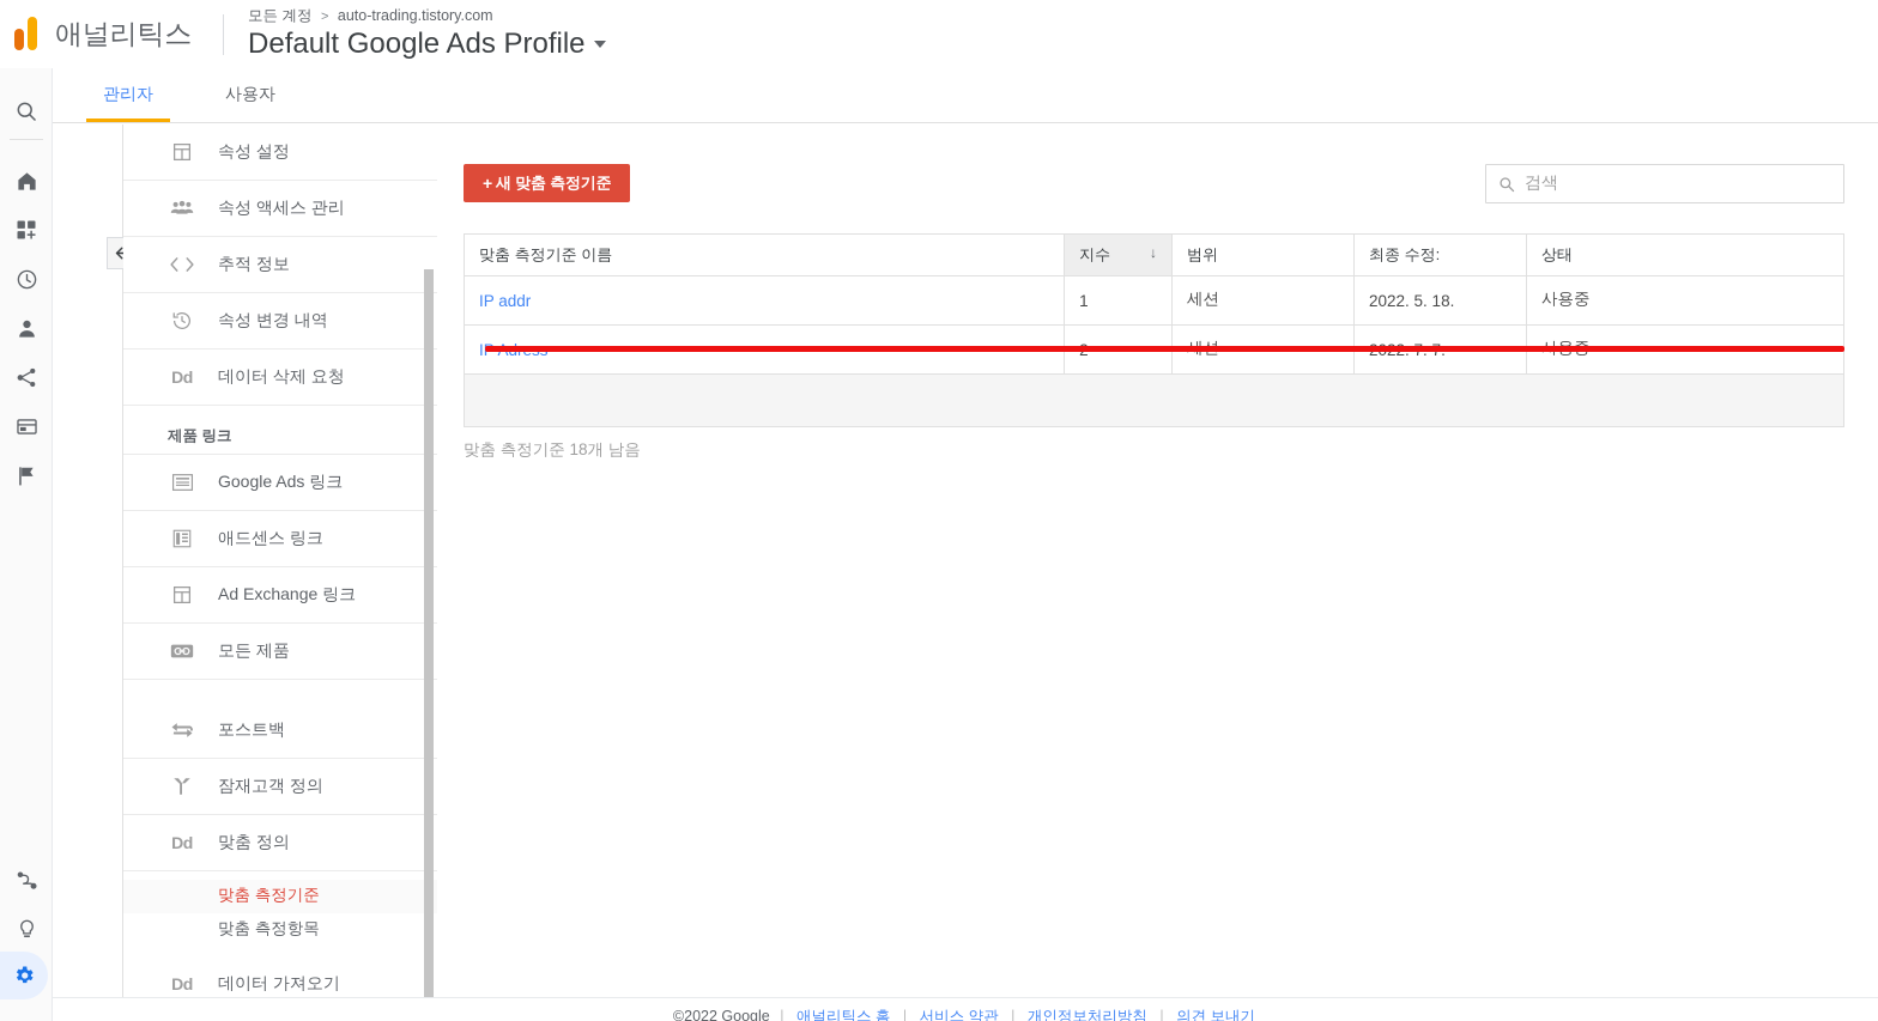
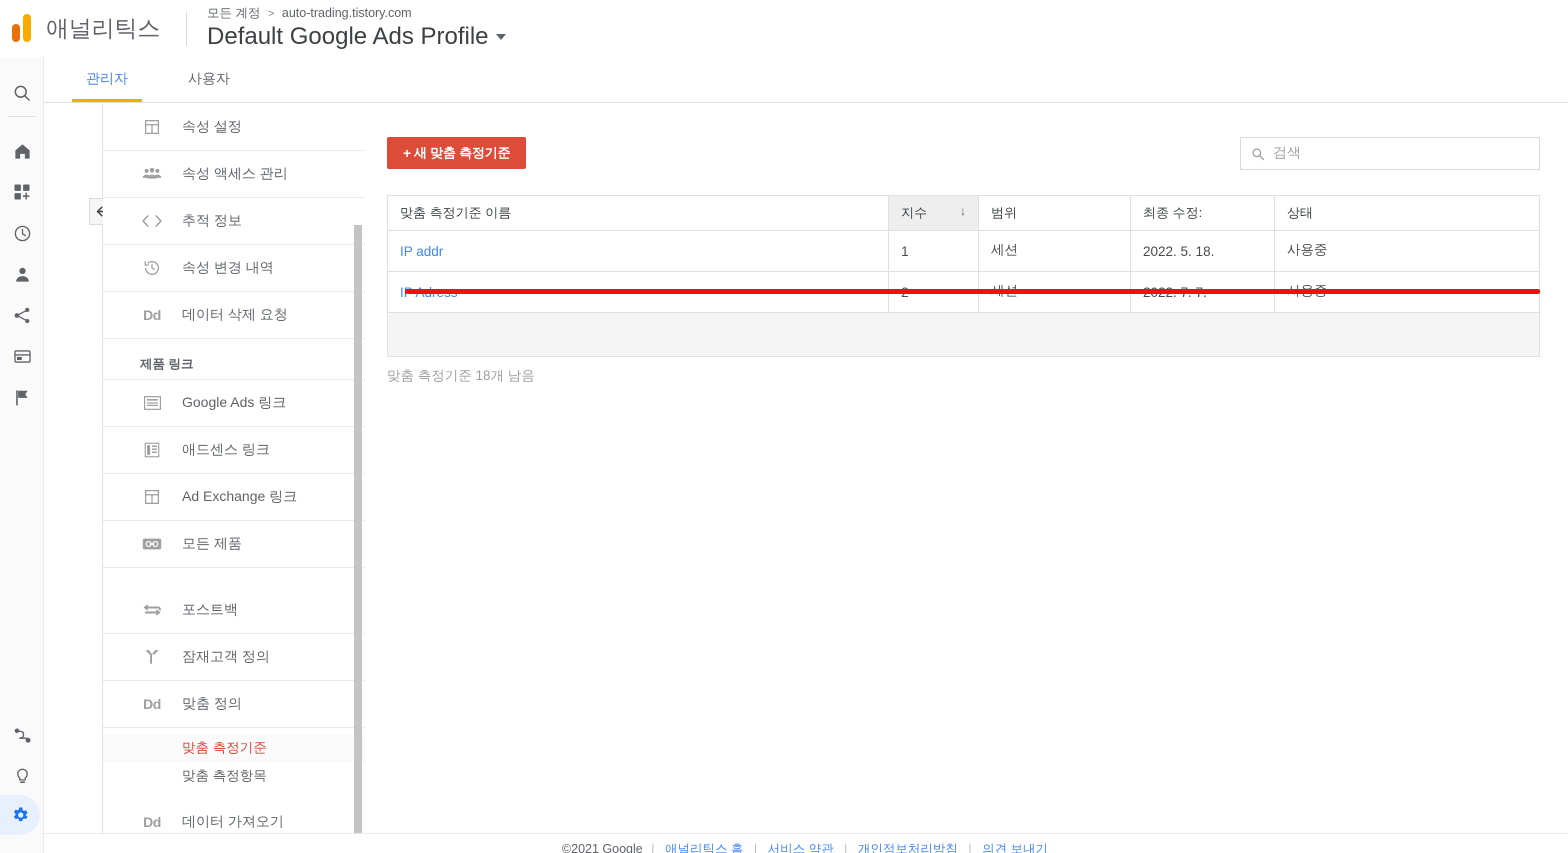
  애널리틱스
  모든 계정 > auto-trading.tistory.com
  Default Google Ads Profile
  관리자
  사용자
  속성 설정
  속성 액세스 관리
  추적 정보
  속성 변경 내역
  Dd
  데이터 삭제 요청
  제품 링크
  Google Ads 링크
  애드센스 링크
  Ad Exchange 링크
  모든 제품
  포스트백
  잠재고객 정의
  Dd
  맞춤 정의
  맞춤 측정기준
  맞춤 측정항목
  Dd
  데이터 가져오기
  +
  새 맞춤 측정기준
  검색
  맞춤 측정기준 이름	지수 ↓	범위	최종 수정:	상태
  IP addr	1	세션	2022. 5. 18.	사용중
  맞춤 측정기준 18개 남음
- ©2022 Google | 애널리틱스 홈 | 서비스 약관 | 개인정보처리방침 | 의견 보내기
+ ©2021 Google | 애널리틱스 홈 | 서비스 약관 | 개인정보처리방침 | 의견 보내기
